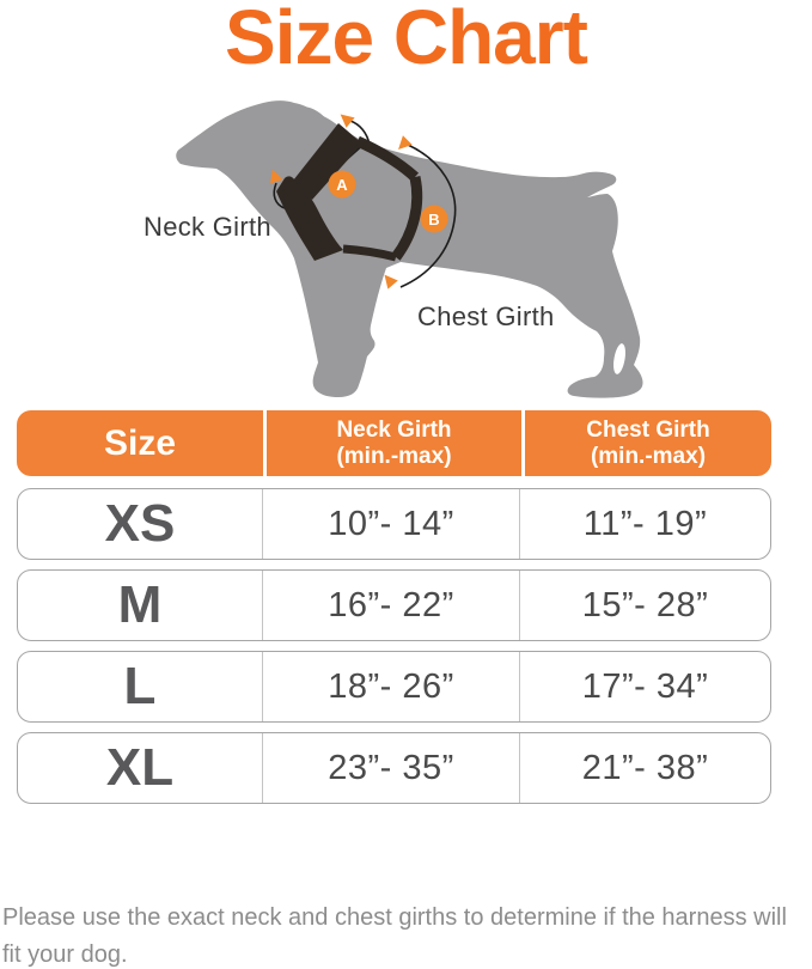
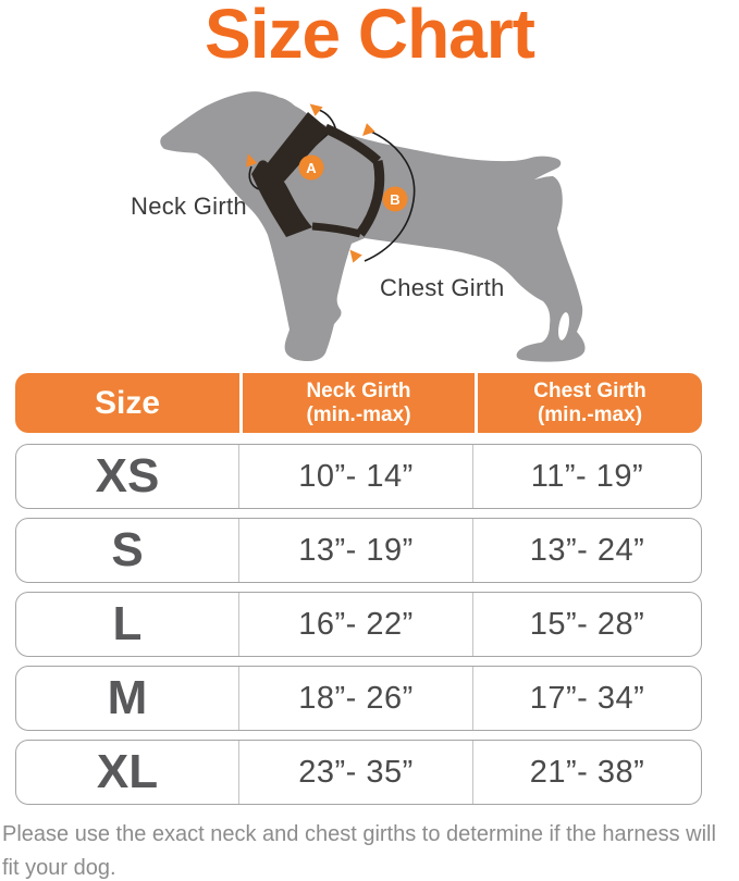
  Size Chart
  A
  B
  Neck Girth
  Chest Girth
  Size
  Neck Girth
  (min.-max)
  Chest Girth
  (min.-max)
  XS
  10”- 14”
  11”- 19”
+ S
+ 13”- 19”
+ 13”- 24”
- M
+ L
  16”- 22”
  15”- 28”
- L
+ M
  18”- 26”
  17”- 34”
  XL
  23”- 35”
  21”- 38”
  Please use the exact neck and chest girths to determine if the harness will fit your dog.
